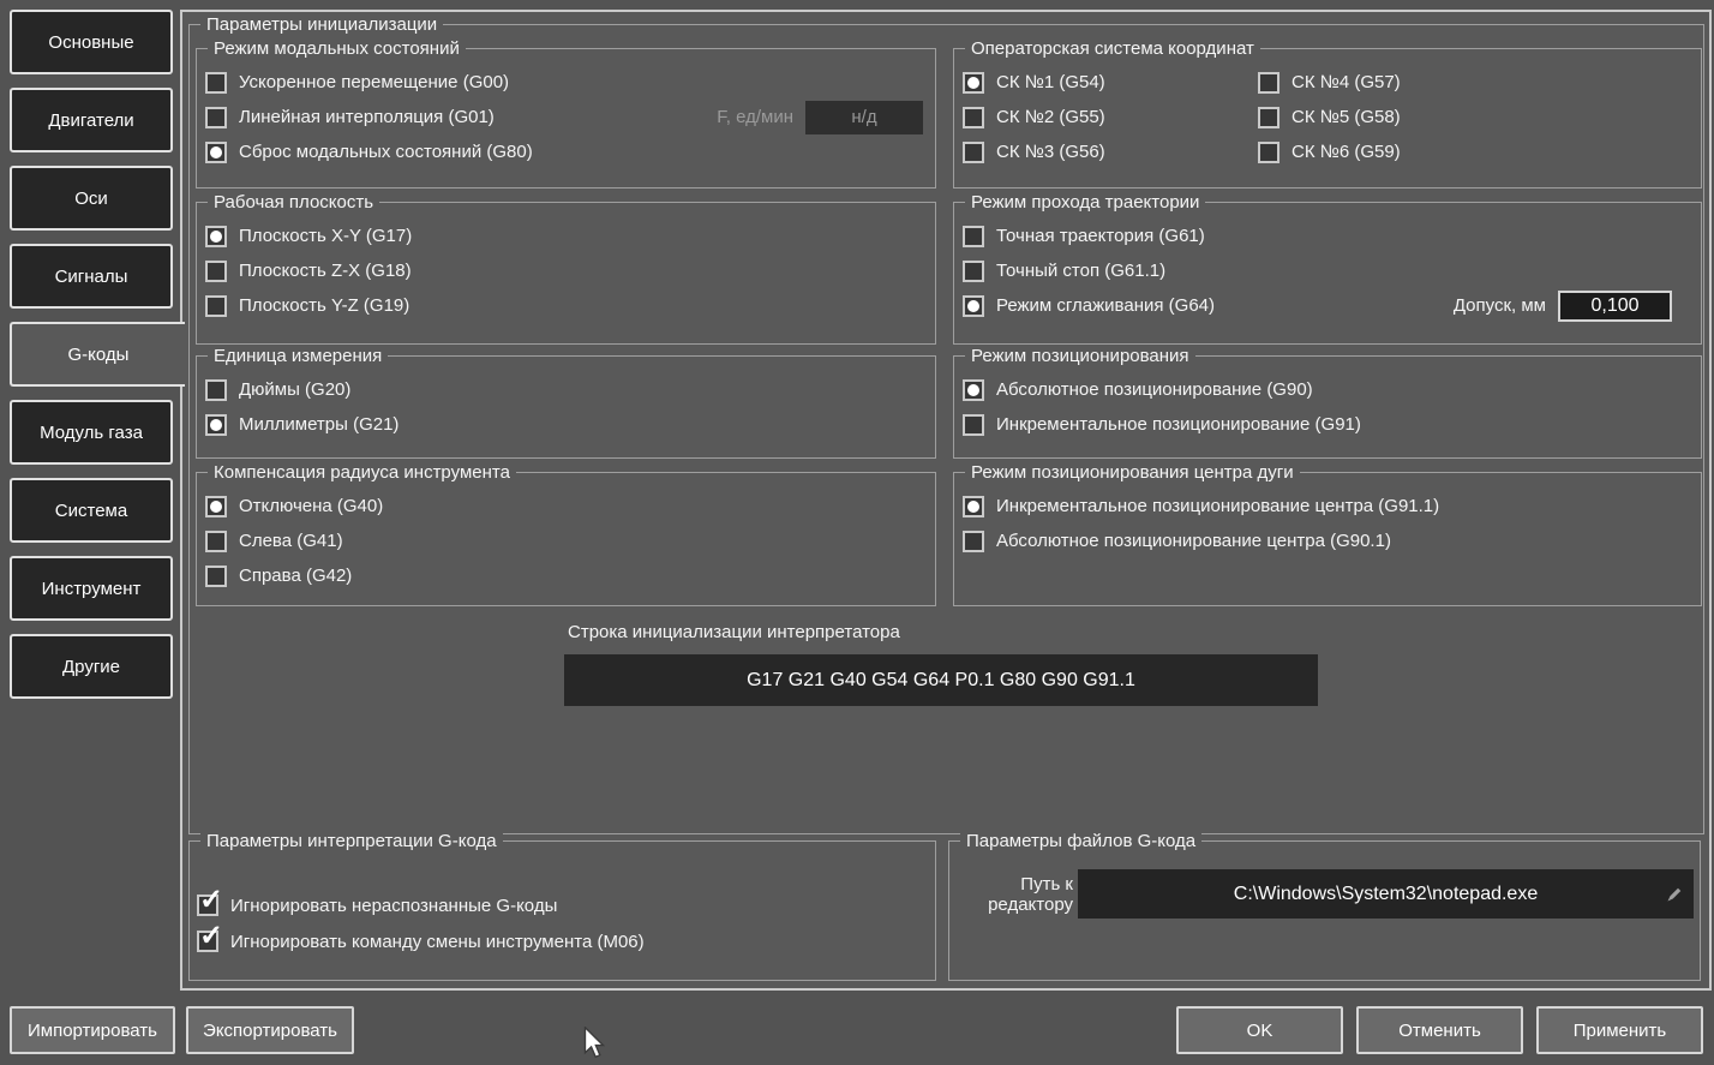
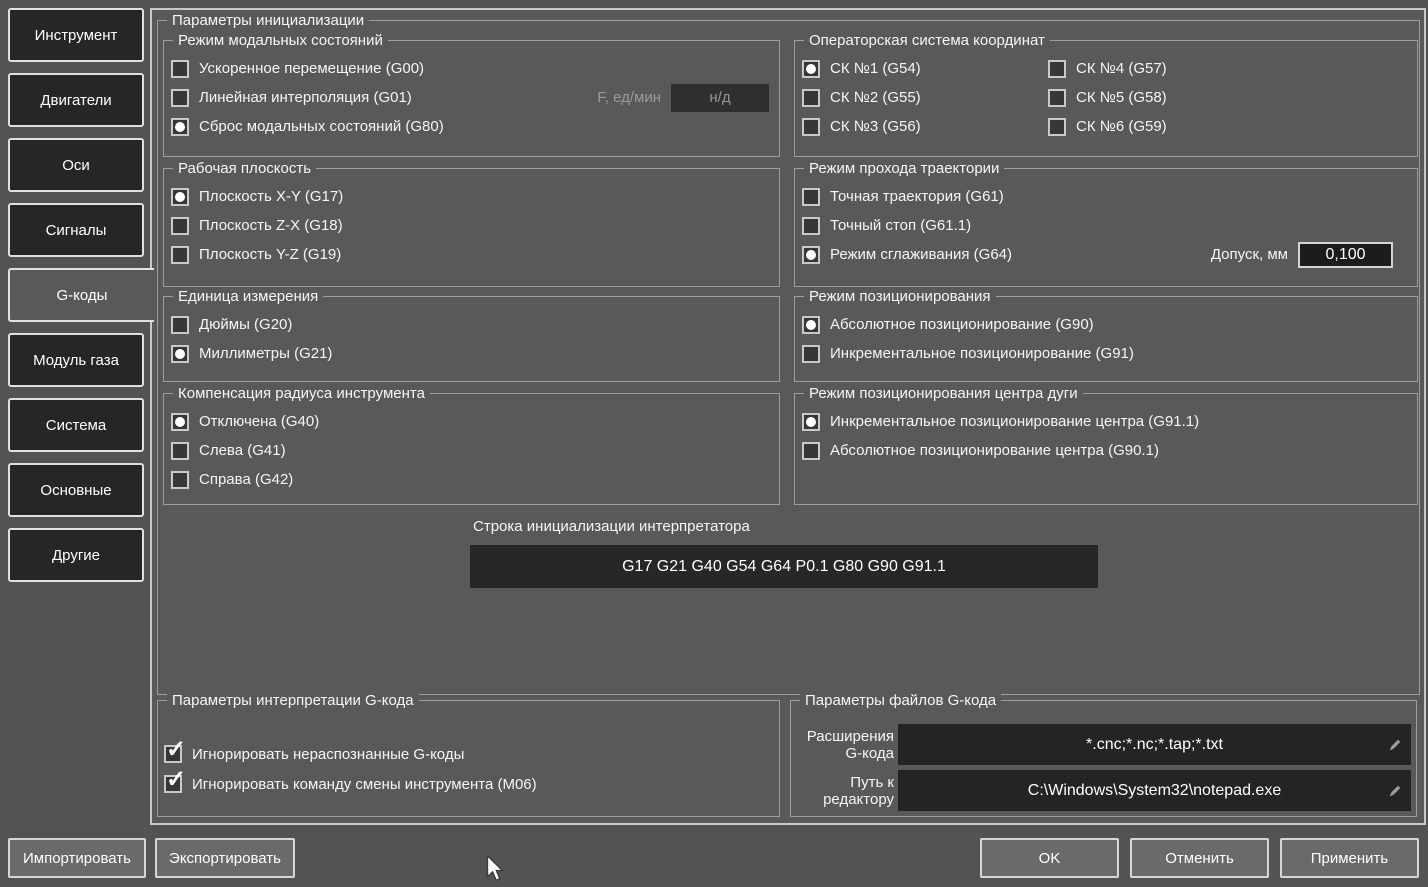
- Основные
+ Инструмент
  Двигатели
  Оси
  Сигналы
  G-коды
  Модуль газа
  Система
- Инструмент
+ Основные
  Другие
  Параметры инициализации
  Режим модальных состояний
  Ускоренное перемещение (G00)
  Линейная интерполяция (G01)
  F, ед/мин
  н/д
  Сброс модальных состояний (G80)
  Операторская система координат
  СК №1 (G54)
  СК №2 (G55)
  СК №3 (G56)
  СК №4 (G57)
  СК №5 (G58)
  СК №6 (G59)
  Рабочая плоскость
  Плоскость X-Y (G17)
  Плоскость Z-X (G18)
  Плоскость Y-Z (G19)
  Режим прохода траектории
  Точная траектория (G61)
  Точный стоп (G61.1)
  Режим сглаживания (G64)
  Допуск, мм
  0,100
  Единица измерения
  Дюймы (G20)
  Миллиметры (G21)
  Режим позиционирования
  Абсолютное позиционирование (G90)
  Инкрементальное позиционирование (G91)
  Компенсация радиуса инструмента
  Отключена (G40)
  Слева (G41)
  Справа (G42)
  Режим позиционирования центра дуги
  Инкрементальное позиционирование центра (G91.1)
  Абсолютное позиционирование центра (G90.1)
  Строка инициализации интерпретатора
  G17 G21 G40 G54 G64 P0.1 G80 G90 G91.1
  Параметры интерпретации G-кода
  Игнорировать нераспознанные G-коды
  Игнорировать команду смены инструмента (M06)
  Параметры файлов G-кода
+ Расширения G-кода
+ *.cnc;*.nc;*.tap;*.txt
  Путь к редактору
  C:\Windows\System32\notepad.exe
  Импортировать
  Экспортировать
  OK
  Отменить
  Применить
